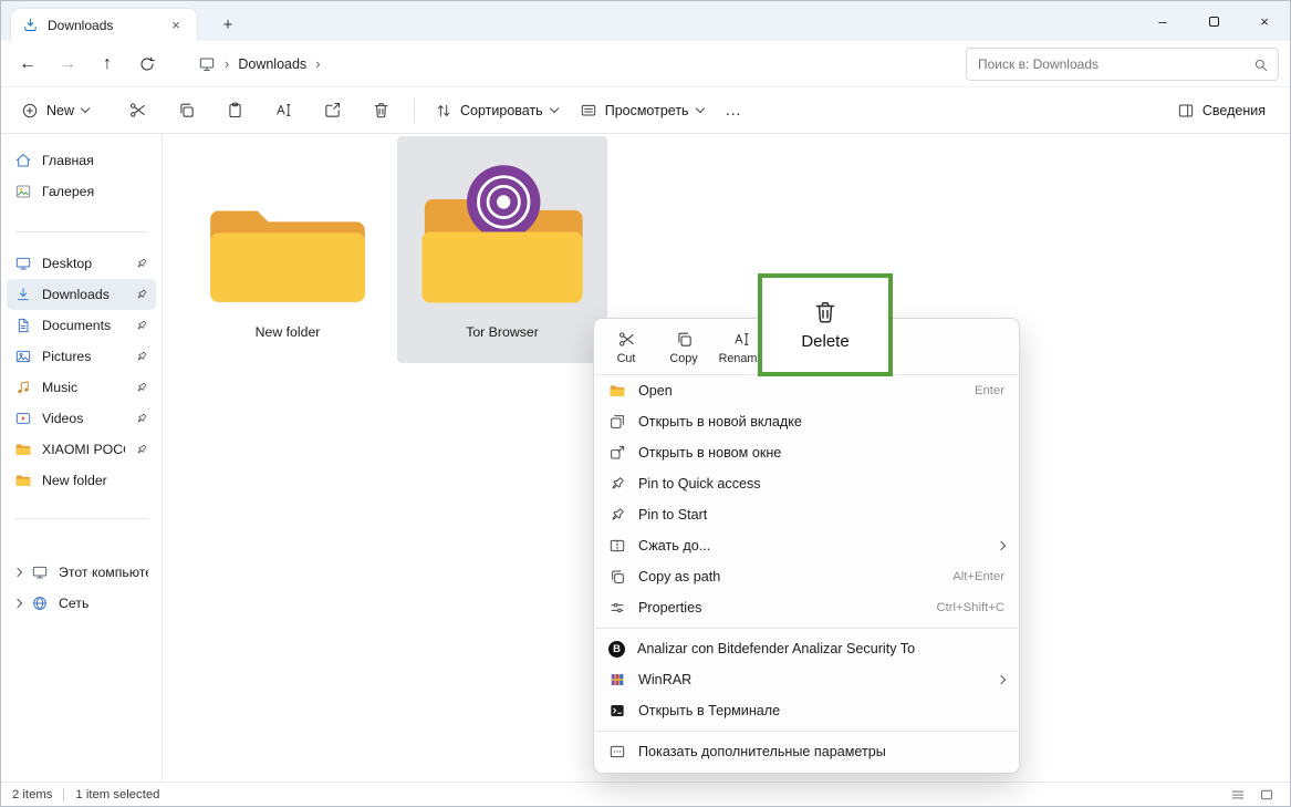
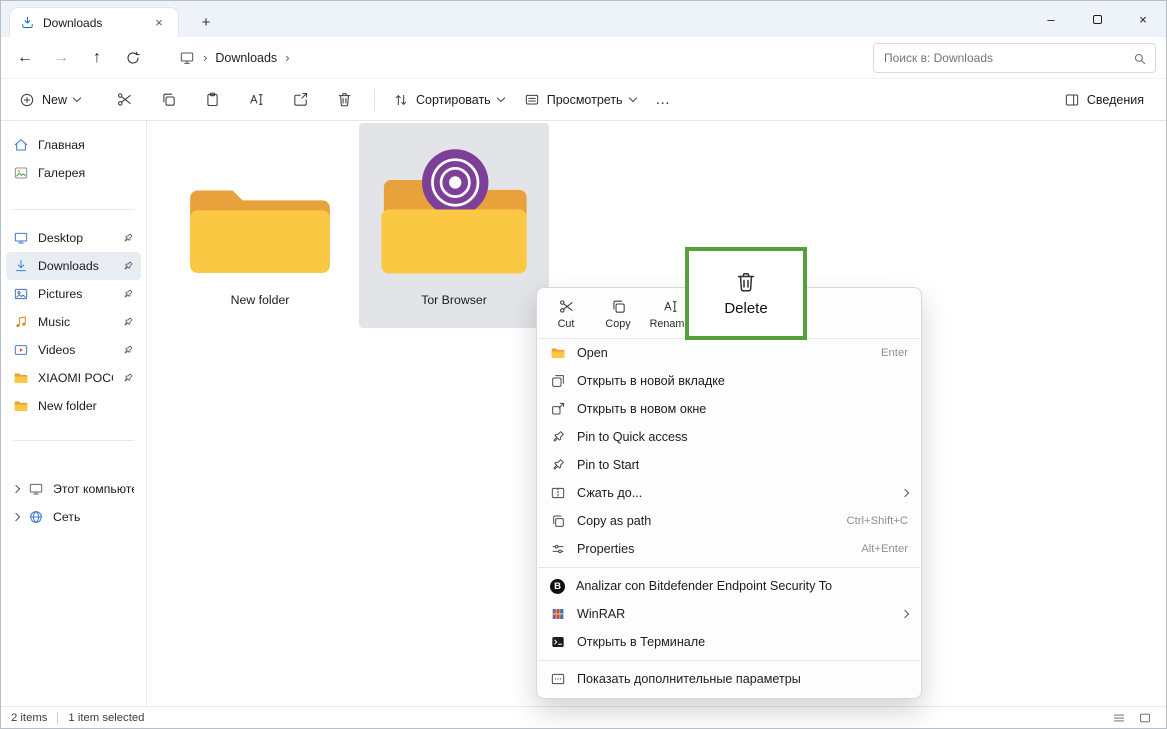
  Downloads
  ×
  +
  –
  ×
  ←
  →
  ↑
  ›
  Downloads
  ›
  Поиск в: Downloads
  New
  Сортировать
  Просмотреть
  …
  Сведения
  Главная
  Галерея
  Desktop
  Downloads
- Documents
  Pictures
  Music
  Videos
  XIAOMI POC
  New folder
  Этот компьют
  Сеть
  New folder
  Tor Browser
  Cut
  Copy
  Renam
  Open
  Enter
  Открыть в новой вкладке
  Открыть в новом окне
  Pin to Quick access
  Pin to Start
  Сжать до...
  Copy as path
- Alt+Enter
+ Ctrl+Shift+C
  Properties
- Ctrl+Shift+C
+ Alt+Enter
  B
- Analizar con Bitdefender Analizar Security To
+ Analizar con Bitdefender Endpoint Security To
  WinRAR
  Открыть в Терминале
  Показать дополнительные параметры
  Delete
  2 items
  1 item selected
